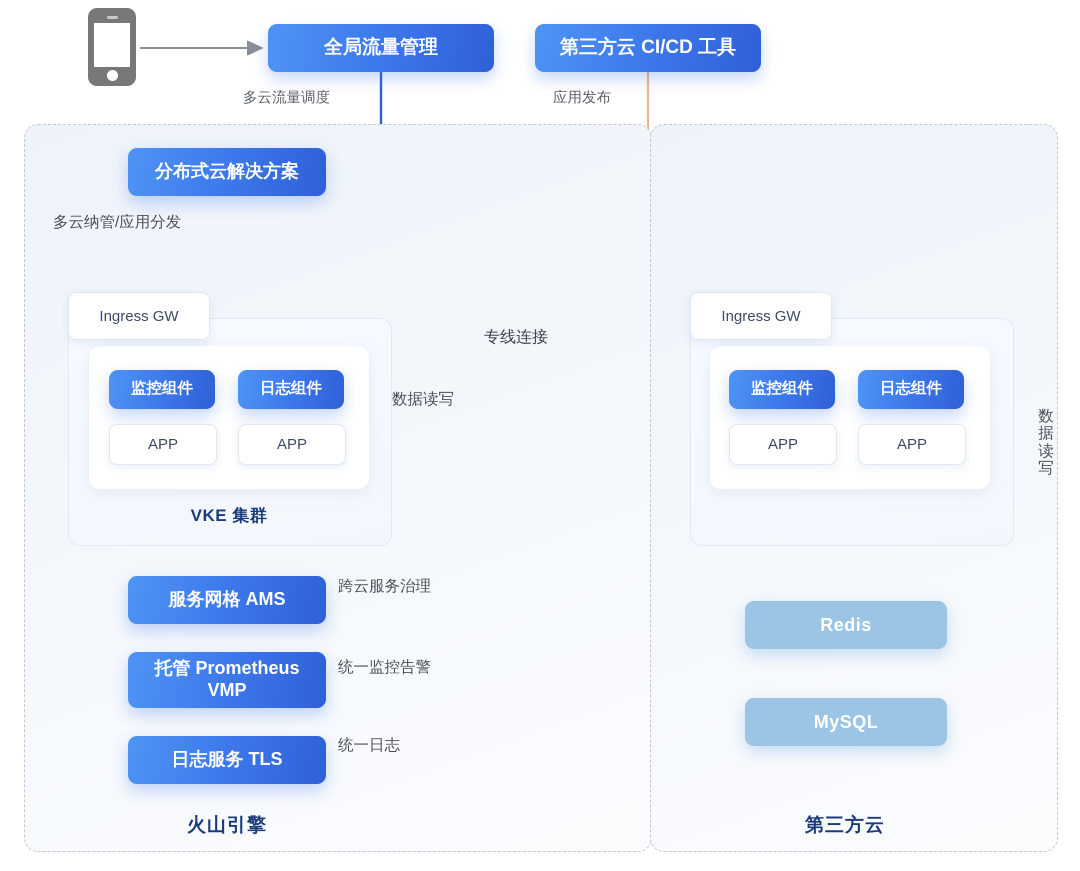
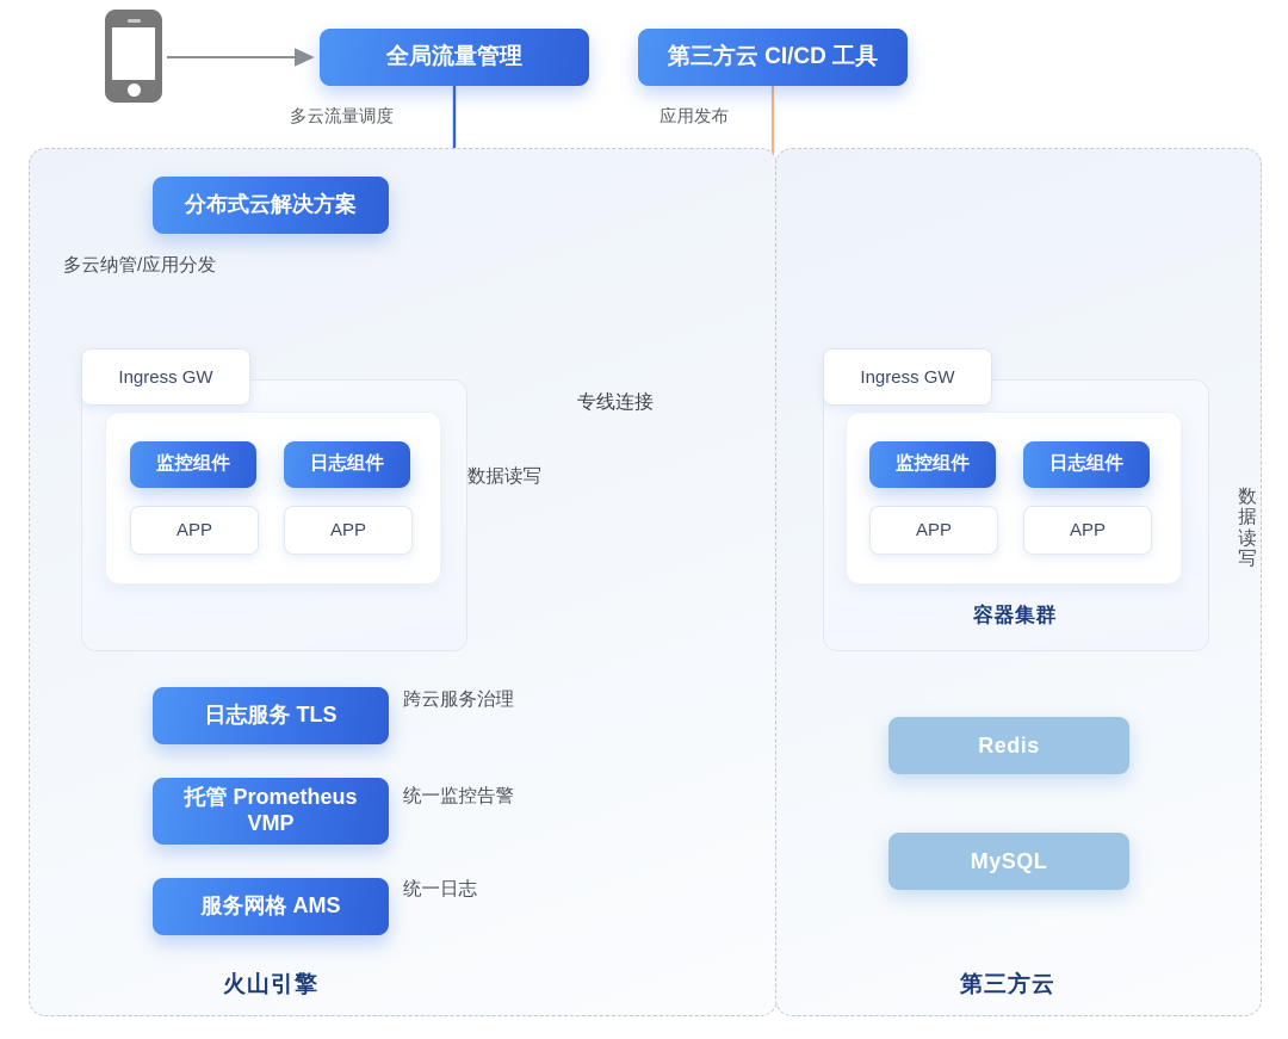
  火山引擎
  第三方云
  全局流量管理
  第三方云 CI/CD 工具
  多云流量调度
  应用发布
  分布式云解决方案
  多云纳管/应用分发
  监控组件
  日志组件
  APP
  APP
  Ingress GW
- VKE 集群
  数据读写
- 服务网格 AMS
+ 日志服务 TLS
  托管 Prometheus VMP
- 日志服务 TLS
+ 服务网格 AMS
  跨云服务治理
  统一监控告警
  统一日志
  专线连接
  监控组件
  日志组件
  APP
  APP
  Ingress GW
+ 容器集群
  数
  据
  读
  写
  Redis
  MySQL
